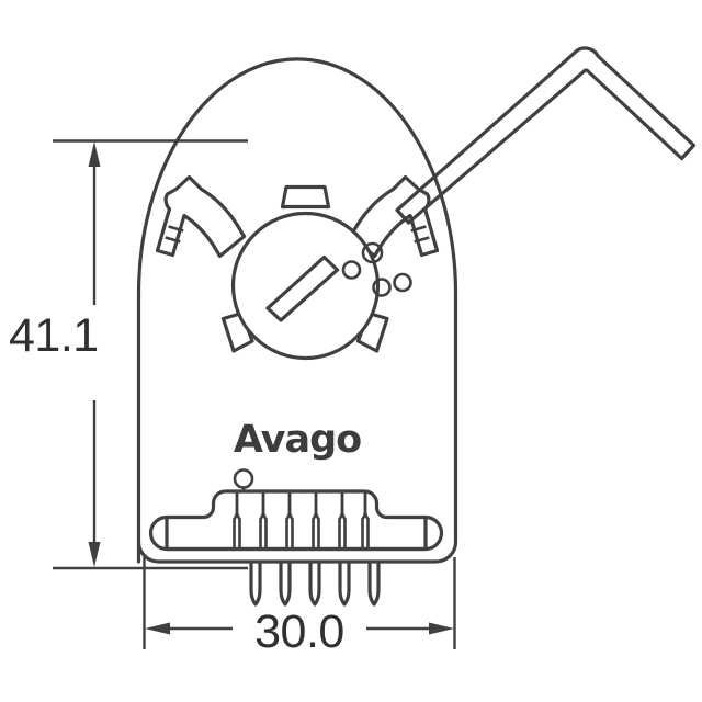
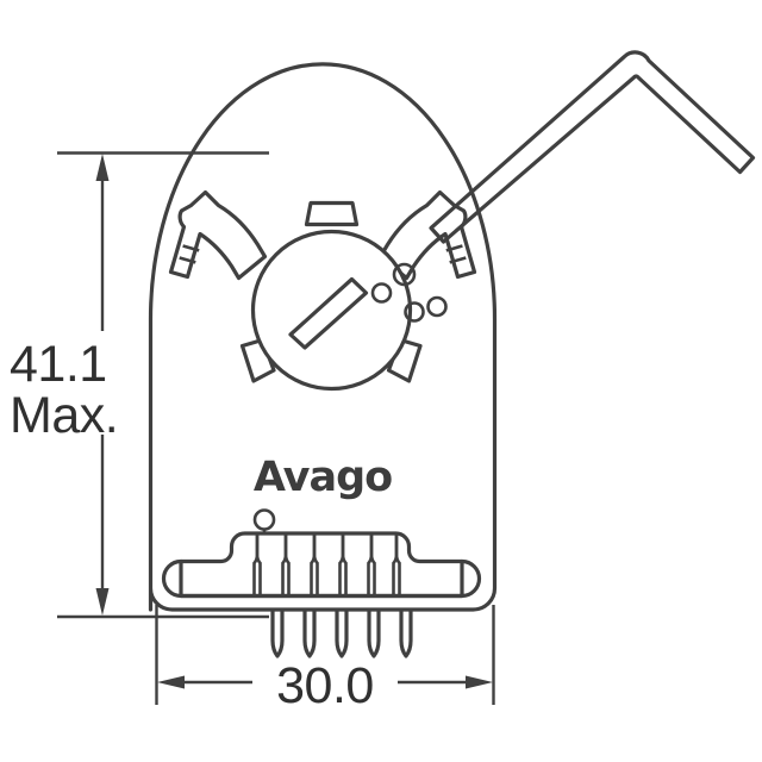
  Avago
  41.1
+ Max.
  30.0
